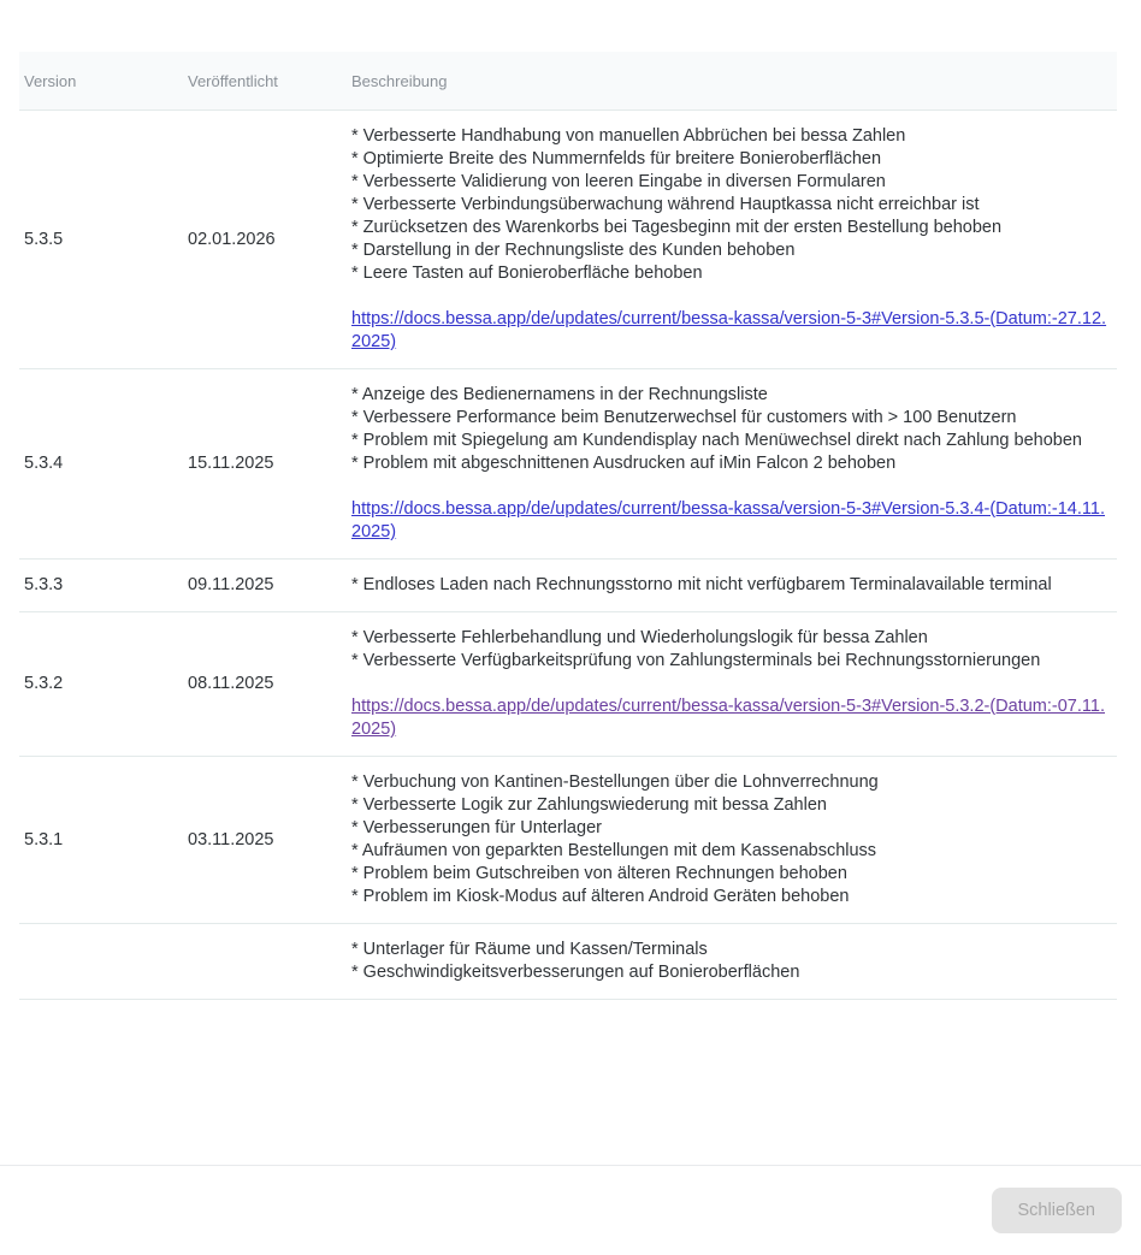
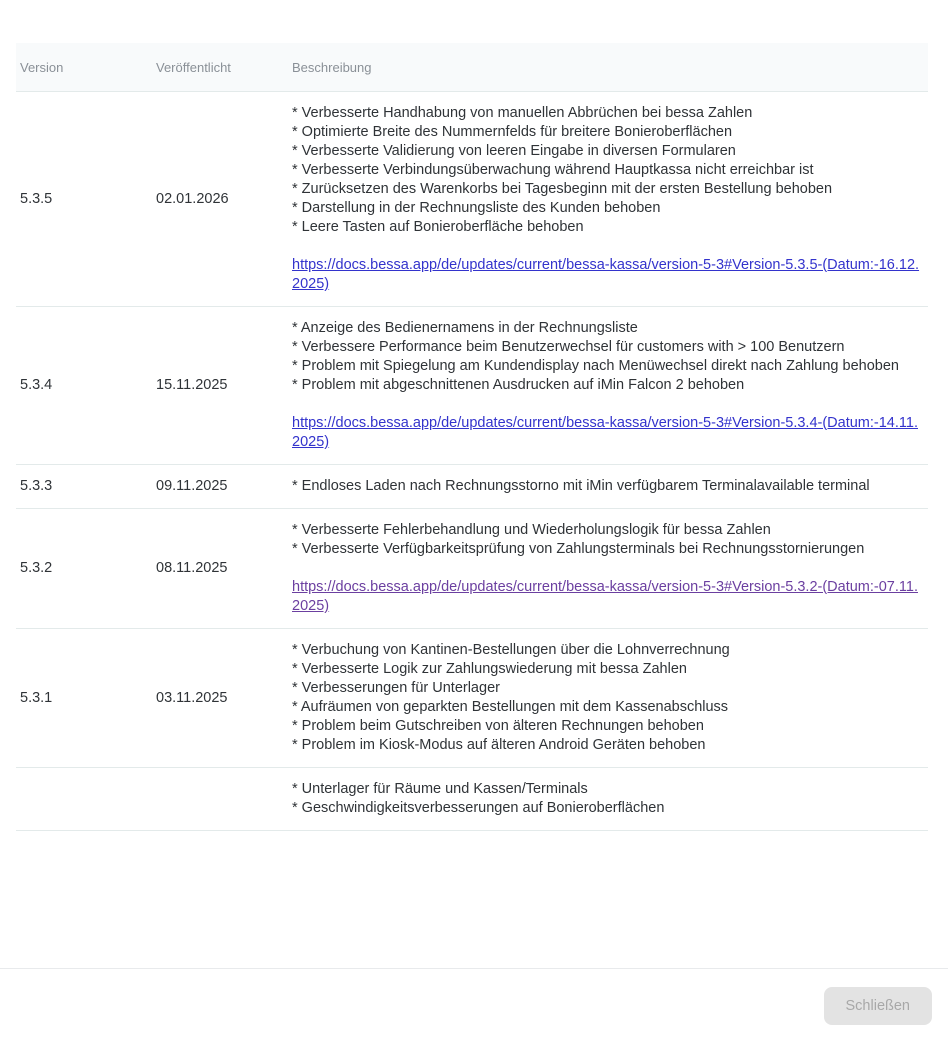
  Version	Veröffentlicht	Beschreibung
- 5.3.5	02.01.2026	* Verbesserte Handhabung von manuellen Abbrüchen bei bessa Zahlen* Optimierte Breite des Nummernfelds für breitere Bonieroberflächen* Verbesserte Validierung von leeren Eingabe in diversen Formularen* Verbesserte Verbindungsüberwachung während Hauptkassa nicht erreichbar ist* Zurücksetzen des Warenkorbs bei Tagesbeginn mit der ersten Bestellung behoben* Darstellung in der Rechnungsliste des Kunden behoben* Leere Tasten auf Bonieroberfläche behobenhttps://docs.bessa.app/de/updates/current/bessa-kassa/version-5-3#Version-5.3.5-(Datum:-27.12.2025)
+ 5.3.5	02.01.2026	* Verbesserte Handhabung von manuellen Abbrüchen bei bessa Zahlen* Optimierte Breite des Nummernfelds für breitere Bonieroberflächen* Verbesserte Validierung von leeren Eingabe in diversen Formularen* Verbesserte Verbindungsüberwachung während Hauptkassa nicht erreichbar ist* Zurücksetzen des Warenkorbs bei Tagesbeginn mit der ersten Bestellung behoben* Darstellung in der Rechnungsliste des Kunden behoben* Leere Tasten auf Bonieroberfläche behobenhttps://docs.bessa.app/de/updates/current/bessa-kassa/version-5-3#Version-5.3.5-(Datum:-16.12.2025)
  5.3.4	15.11.2025	* Anzeige des Bedienernamens in der Rechnungsliste* Verbessere Performance beim Benutzerwechsel für customers with > 100 Benutzern* Problem mit Spiegelung am Kundendisplay nach Menüwechsel direkt nach Zahlung behoben* Problem mit abgeschnittenen Ausdrucken auf iMin Falcon 2 behobenhttps://docs.bessa.app/de/updates/current/bessa-kassa/version-5-3#Version-5.3.4-(Datum:-14.11.2025)
- 5.3.3	09.11.2025	* Endloses Laden nach Rechnungsstorno mit nicht verfügbarem Terminalavailable terminal
+ 5.3.3	09.11.2025	* Endloses Laden nach Rechnungsstorno mit iMin verfügbarem Terminalavailable terminal
  5.3.2	08.11.2025	* Verbesserte Fehlerbehandlung und Wiederholungslogik für bessa Zahlen* Verbesserte Verfügbarkeitsprüfung von Zahlungsterminals bei Rechnungsstornierungenhttps://docs.bessa.app/de/updates/current/bessa-kassa/version-5-3#Version-5.3.2-(Datum:-07.11.2025)
  5.3.1	03.11.2025	* Verbuchung von Kantinen-Bestellungen über die Lohnverrechnung* Verbesserte Logik zur Zahlungswiederung mit bessa Zahlen* Verbesserungen für Unterlager* Aufräumen von geparkten Bestellungen mit dem Kassenabschluss* Problem beim Gutschreiben von älteren Rechnungen behoben* Problem im Kiosk-Modus auf älteren Android Geräten behoben
  		* Unterlager für Räume und Kassen/Terminals* Geschwindigkeitsverbesserungen auf Bonieroberflächen
  Schließen
